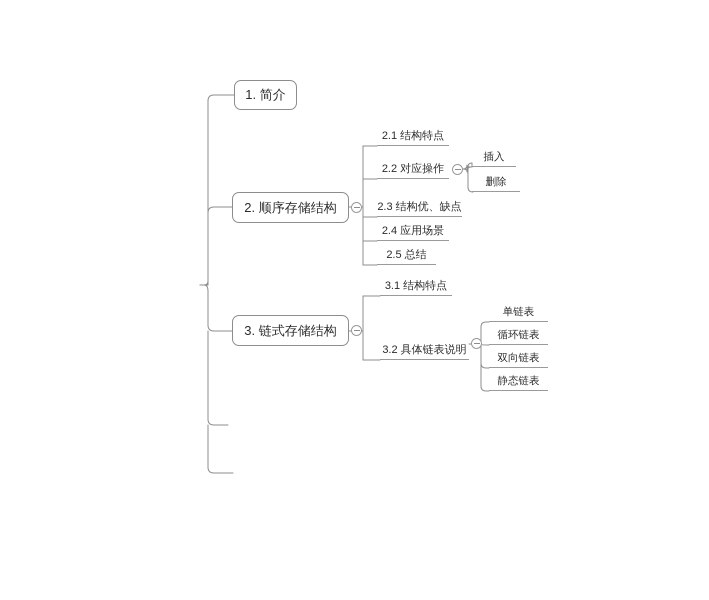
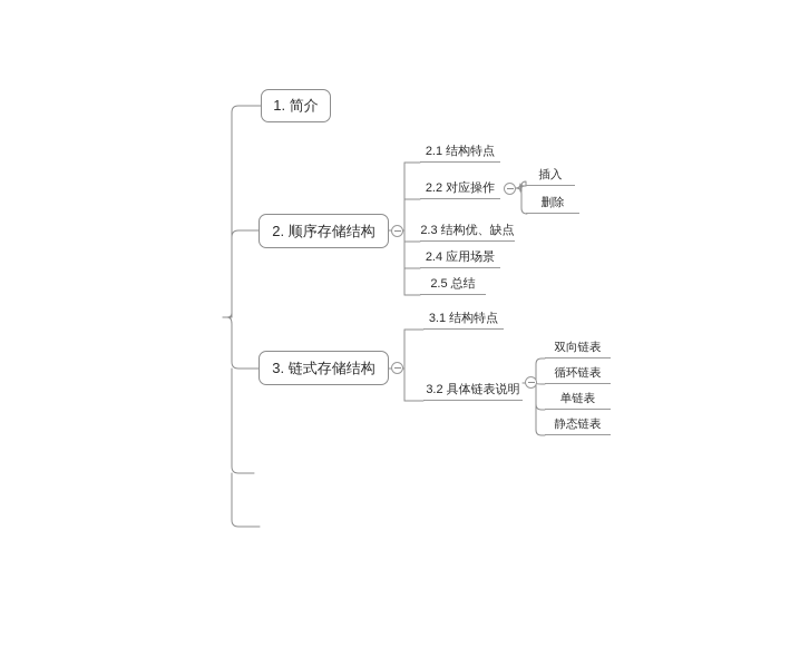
  1. 简介
  2. 顺序存储结构
  3. 链式存储结构
  2.1 结构特点
  2.2 对应操作
  2.3 结构优、缺点
  2.4 应用场景
  2.5 总结
  插入
  删除
  3.1 结构特点
  3.2 具体链表说明
- 单链表
+ 双向链表
  循环链表
- 双向链表
+ 单链表
  静态链表
